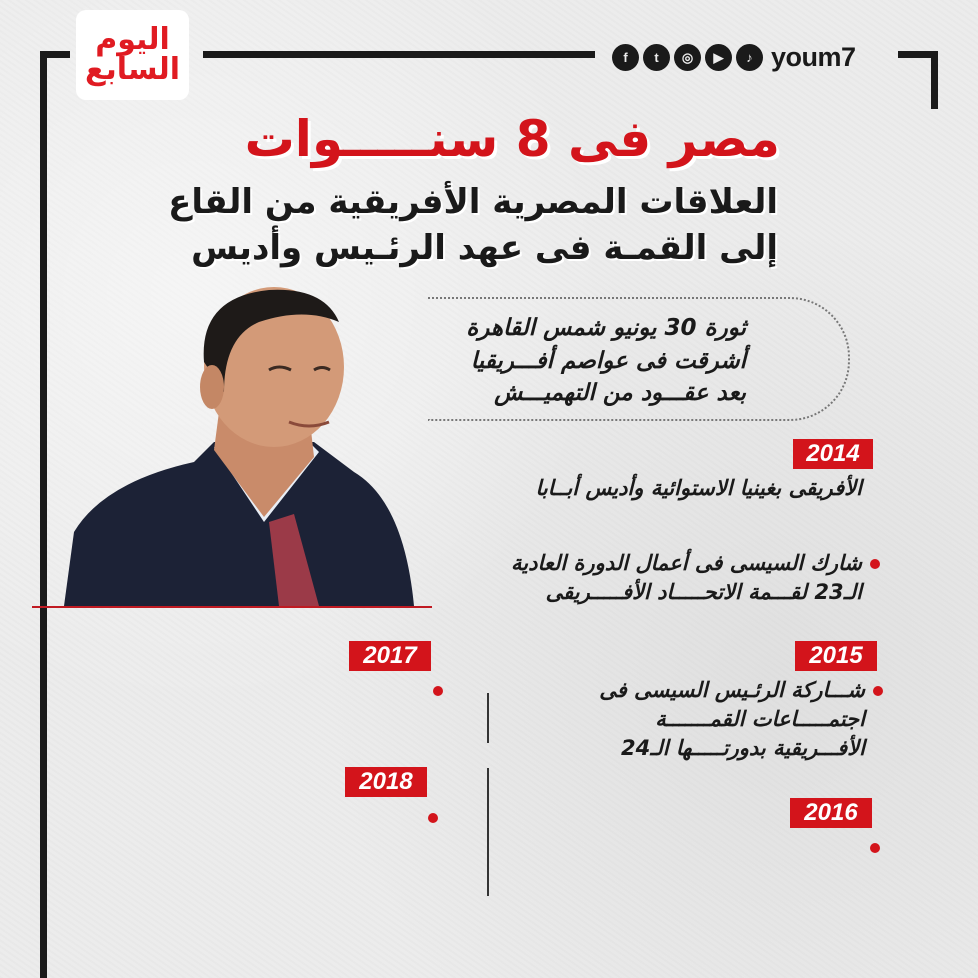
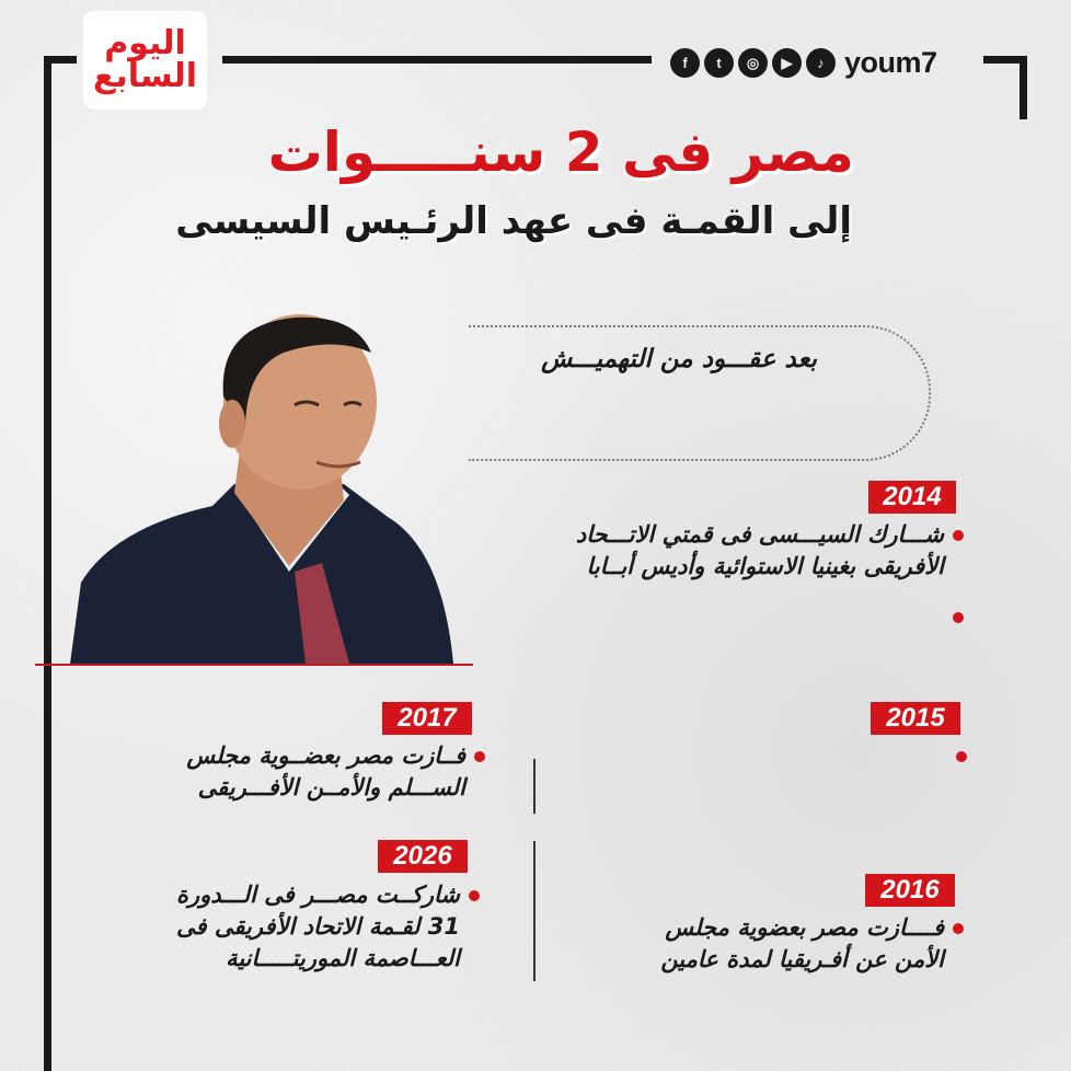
  اليوم
  السابع
  f
  t
  ◎
  ▶
  ♪
  youm7
- مصر فى 8 سنـــــوات
+ مصر فى 2 سنـــــوات
- العلاقات المصرية الأفريقية من القاع
- إلى القمـة فى عهد الرئـيس وأديس
+ إلى القمـة فى عهد الرئـيس السيسى
- ثورة 30 يونيو شمس القاهرة
- أشرقت فى عواصم أفـــريقيا
  بعد عقـــود من التهميـــش
  2014
+ شـــارك السيـــسى فى قمتي الاتـــحاد
  الأفريقى بغينيا الاستوائية وأديس أبــابا
- شارك السيسى فى أعمال الدورة العادية
- الـ23 لقـــمة الاتحـــــاد الأفـــــريقى
  2015
- شـــاركة الرئـيس السيسى فى
- اجتمـــــاعات القمـــــــة
- الأفـــريقية بدورتـــــها الـ24
  2016
+ فــــازت مصر بعضوية مجلس
+ الأمن عن أفـريقيا لمدة عامين
  2017
+ فــازت مصر بعضــوية مجلس
+ الســـلم والأمــن الأفـــريقى
- 2018
+ 2026
+ شاركــت مصـــر فى الـــدورة
+ 31 لقـمة الاتحاد الأفريقى فى
+ العـــاصمة الموريتـــــانية
